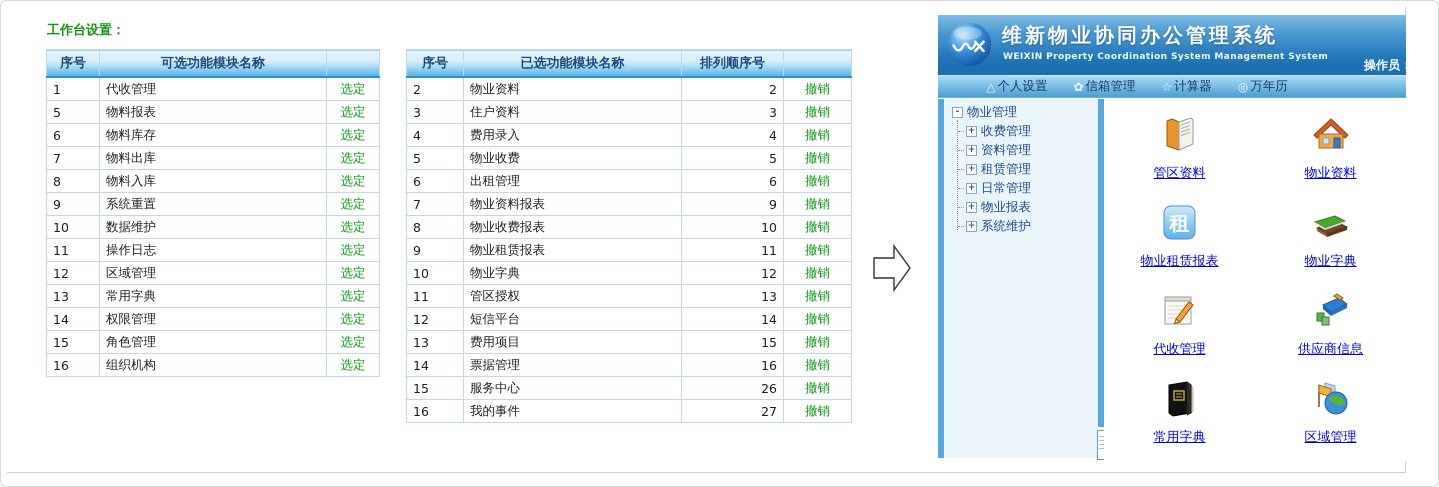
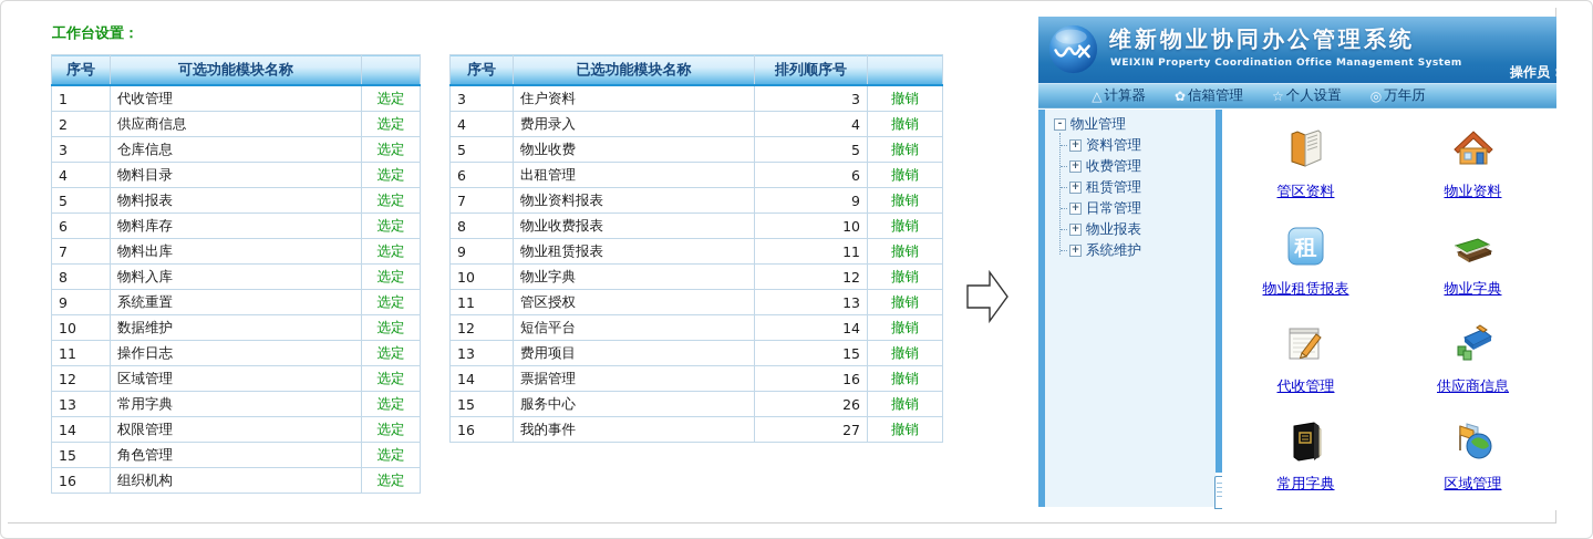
  工作台设置：
  序号	可选功能模块名称
  1	代收管理	选定
+ 2	供应商信息	选定
+ 3	仓库信息	选定
+ 4	物料目录	选定
  5	物料报表	选定
  6	物料库存	选定
  7	物料出库	选定
  8	物料入库	选定
  9	系统重置	选定
  10	数据维护	选定
  11	操作日志	选定
  12	区域管理	选定
  13	常用字典	选定
  14	权限管理	选定
  15	角色管理	选定
  16	组织机构	选定
  序号	已选功能模块名称	排列顺序号
- 2	物业资料	2	撤销
  3	住户资料	3	撤销
  4	费用录入	4	撤销
  5	物业收费	5	撤销
  6	出租管理	6	撤销
  7	物业资料报表	9	撤销
  8	物业收费报表	10	撤销
  9	物业租赁报表	11	撤销
  10	物业字典	12	撤销
  11	管区授权	13	撤销
  12	短信平台	14	撤销
  13	费用项目	15	撤销
  14	票据管理	16	撤销
  15	服务中心	26	撤销
  16	我的事件	27	撤销
  维新物业协同办公管理系统
- WEIXIN Property Coordination System Management System
+ WEIXIN Property Coordination Office Management System
  操作员
  △
- 个人设置
+ 计算器
  ✿
  信箱管理
  ☆
- 计算器
+ 个人设置
  ◎
  万年历
  -
  物业管理
  +
- 收费管理
+ 资料管理
  +
- 资料管理
+ 收费管理
  +
  租赁管理
  +
  日常管理
  +
  物业报表
  +
  系统维护
  管区资料
  物业资料
  租
  物业租赁报表
  物业字典
  代收管理
  供应商信息
  常用字典
  区域管理
